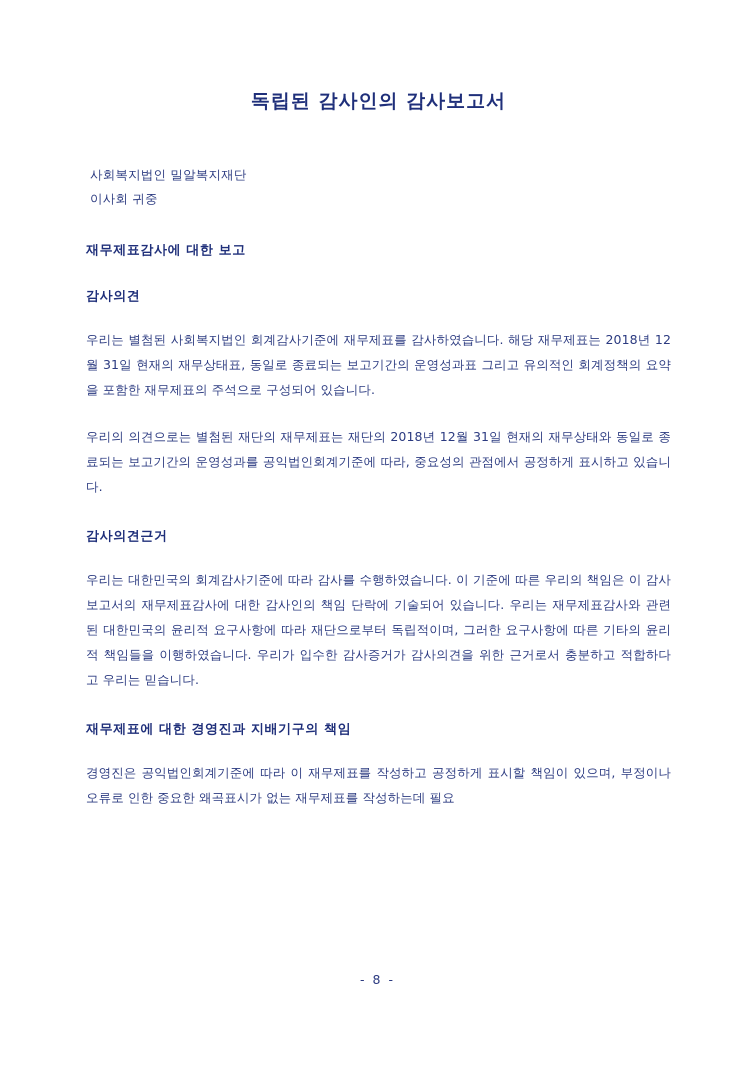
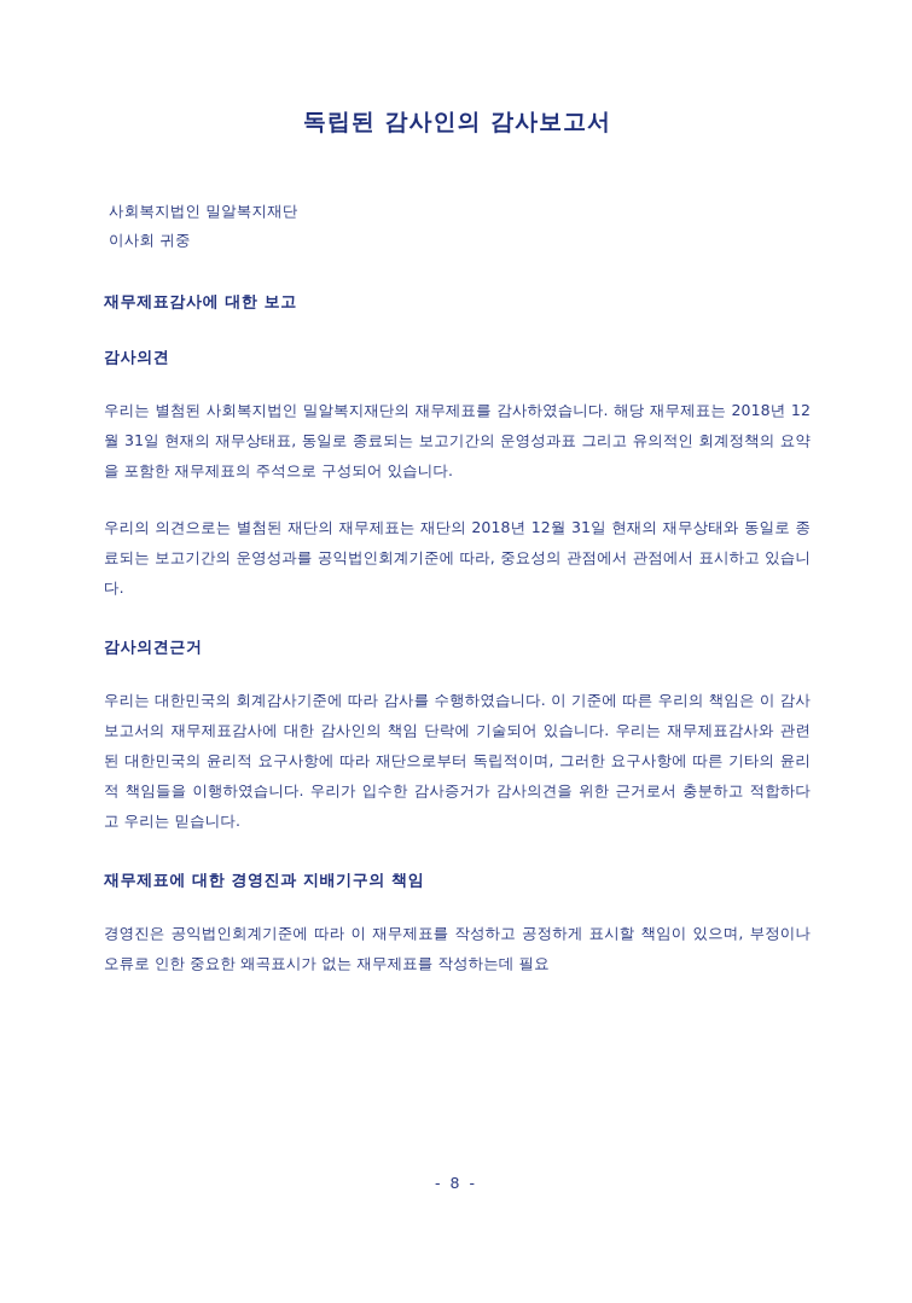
  독립된 감사인의 감사보고서
  사회복지법인 밀알복지재단
  이사회 귀중
  재무제표감사에 대한 보고
  감사의견
- 우리는 별첨된 사회복지법인 회계감사기준에 재무제표를 감사하였습니다. 해당 재무제표는 2018년 12월 31일 현재의 재무상태표, 동일로 종료되는 보고기간의 운영성과표 그리고 유의적인 회계정책의 요약을 포함한 재무제표의 주석으로 구성되어 있습니다.
+ 우리는 별첨된 사회복지법인 밀알복지재단의 재무제표를 감사하였습니다. 해당 재무제표는 2018년 12월 31일 현재의 재무상태표, 동일로 종료되는 보고기간의 운영성과표 그리고 유의적인 회계정책의 요약을 포함한 재무제표의 주석으로 구성되어 있습니다.
- 우리의 의견으로는 별첨된 재단의 재무제표는 재단의 2018년 12월 31일 현재의 재무상태와 동일로 종료되는 보고기간의 운영성과를 공익법인회계기준에 따라, 중요성의 관점에서 공정하게 표시하고 있습니다.
+ 우리의 의견으로는 별첨된 재단의 재무제표는 재단의 2018년 12월 31일 현재의 재무상태와 동일로 종료되는 보고기간의 운영성과를 공익법인회계기준에 따라, 중요성의 관점에서 관점에서 표시하고 있습니다.
  감사의견근거
  우리는 대한민국의 회계감사기준에 따라 감사를 수행하였습니다. 이 기준에 따른 우리의 책임은 이 감사보고서의 재무제표감사에 대한 감사인의 책임 단락에 기술되어 있습니다. 우리는 재무제표감사와 관련된 대한민국의 윤리적 요구사항에 따라 재단으로부터 독립적이며, 그러한 요구사항에 따른 기타의 윤리적 책임들을 이행하였습니다. 우리가 입수한 감사증거가 감사의견을 위한 근거로서 충분하고 적합하다고 우리는 믿습니다.
  재무제표에 대한 경영진과 지배기구의 책임
  경영진은 공익법인회계기준에 따라 이 재무제표를 작성하고 공정하게 표시할 책임이 있으며, 부정이나 오류로 인한 중요한 왜곡표시가 없는 재무제표를 작성하는데 필요
  - 8 -
